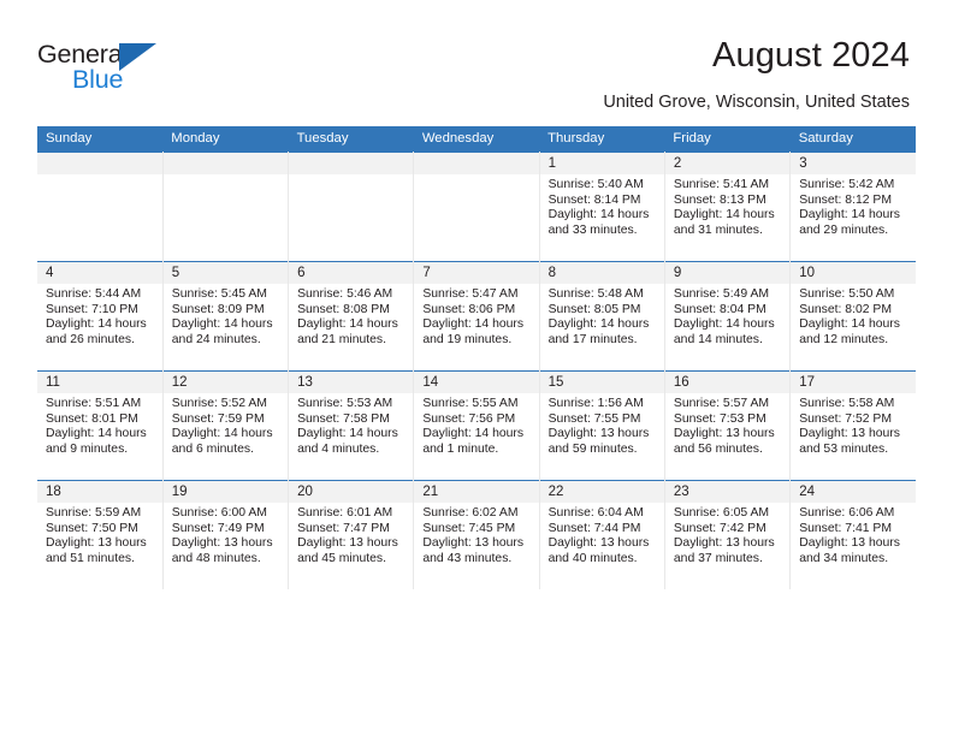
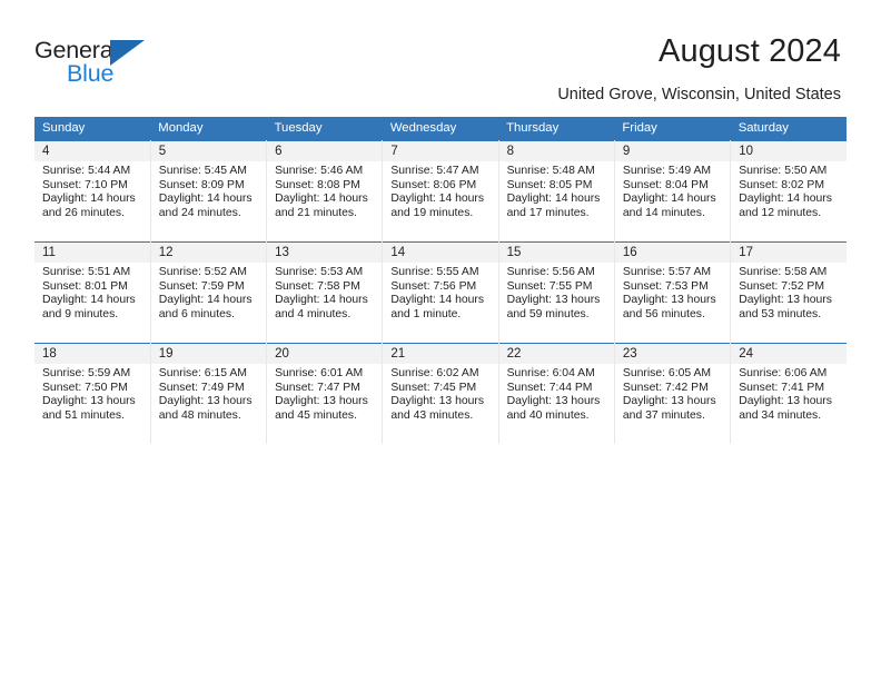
  General
  Blue
  August 2024
  United Grove, Wisconsin, United States
  Sunday	Monday	Tuesday	Wednesday	Thursday	Friday	Saturday
- 				1Sunrise: 5:40 AMSunset: 8:14 PMDaylight: 14 hoursand 33 minutes.	2Sunrise: 5:41 AMSunset: 8:13 PMDaylight: 14 hoursand 31 minutes.	3Sunrise: 5:42 AMSunset: 8:12 PMDaylight: 14 hoursand 29 minutes.
  4Sunrise: 5:44 AMSunset: 7:10 PMDaylight: 14 hoursand 26 minutes.	5Sunrise: 5:45 AMSunset: 8:09 PMDaylight: 14 hoursand 24 minutes.	6Sunrise: 5:46 AMSunset: 8:08 PMDaylight: 14 hoursand 21 minutes.	7Sunrise: 5:47 AMSunset: 8:06 PMDaylight: 14 hoursand 19 minutes.	8Sunrise: 5:48 AMSunset: 8:05 PMDaylight: 14 hoursand 17 minutes.	9Sunrise: 5:49 AMSunset: 8:04 PMDaylight: 14 hoursand 14 minutes.	10Sunrise: 5:50 AMSunset: 8:02 PMDaylight: 14 hoursand 12 minutes.
- 11Sunrise: 5:51 AMSunset: 8:01 PMDaylight: 14 hoursand 9 minutes.	12Sunrise: 5:52 AMSunset: 7:59 PMDaylight: 14 hoursand 6 minutes.	13Sunrise: 5:53 AMSunset: 7:58 PMDaylight: 14 hoursand 4 minutes.	14Sunrise: 5:55 AMSunset: 7:56 PMDaylight: 14 hoursand 1 minute.	15Sunrise: 1:56 AMSunset: 7:55 PMDaylight: 13 hoursand 59 minutes.	16Sunrise: 5:57 AMSunset: 7:53 PMDaylight: 13 hoursand 56 minutes.	17Sunrise: 5:58 AMSunset: 7:52 PMDaylight: 13 hoursand 53 minutes.
+ 11Sunrise: 5:51 AMSunset: 8:01 PMDaylight: 14 hoursand 9 minutes.	12Sunrise: 5:52 AMSunset: 7:59 PMDaylight: 14 hoursand 6 minutes.	13Sunrise: 5:53 AMSunset: 7:58 PMDaylight: 14 hoursand 4 minutes.	14Sunrise: 5:55 AMSunset: 7:56 PMDaylight: 14 hoursand 1 minute.	15Sunrise: 5:56 AMSunset: 7:55 PMDaylight: 13 hoursand 59 minutes.	16Sunrise: 5:57 AMSunset: 7:53 PMDaylight: 13 hoursand 56 minutes.	17Sunrise: 5:58 AMSunset: 7:52 PMDaylight: 13 hoursand 53 minutes.
- 18Sunrise: 5:59 AMSunset: 7:50 PMDaylight: 13 hoursand 51 minutes.	19Sunrise: 6:00 AMSunset: 7:49 PMDaylight: 13 hoursand 48 minutes.	20Sunrise: 6:01 AMSunset: 7:47 PMDaylight: 13 hoursand 45 minutes.	21Sunrise: 6:02 AMSunset: 7:45 PMDaylight: 13 hoursand 43 minutes.	22Sunrise: 6:04 AMSunset: 7:44 PMDaylight: 13 hoursand 40 minutes.	23Sunrise: 6:05 AMSunset: 7:42 PMDaylight: 13 hoursand 37 minutes.	24Sunrise: 6:06 AMSunset: 7:41 PMDaylight: 13 hoursand 34 minutes.
+ 18Sunrise: 5:59 AMSunset: 7:50 PMDaylight: 13 hoursand 51 minutes.	19Sunrise: 6:15 AMSunset: 7:49 PMDaylight: 13 hoursand 48 minutes.	20Sunrise: 6:01 AMSunset: 7:47 PMDaylight: 13 hoursand 45 minutes.	21Sunrise: 6:02 AMSunset: 7:45 PMDaylight: 13 hoursand 43 minutes.	22Sunrise: 6:04 AMSunset: 7:44 PMDaylight: 13 hoursand 40 minutes.	23Sunrise: 6:05 AMSunset: 7:42 PMDaylight: 13 hoursand 37 minutes.	24Sunrise: 6:06 AMSunset: 7:41 PMDaylight: 13 hoursand 34 minutes.
